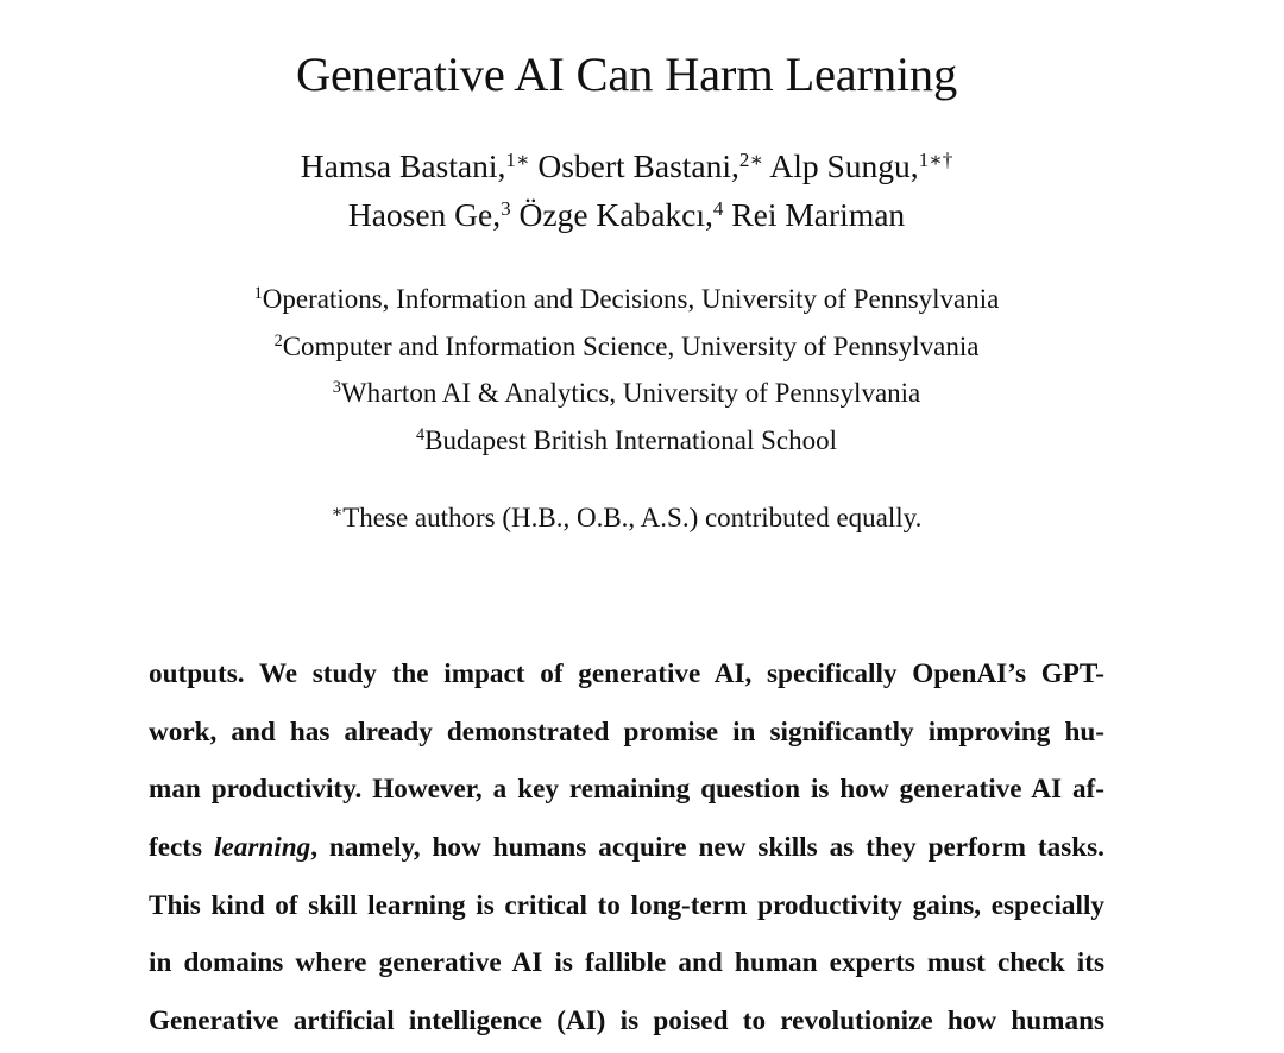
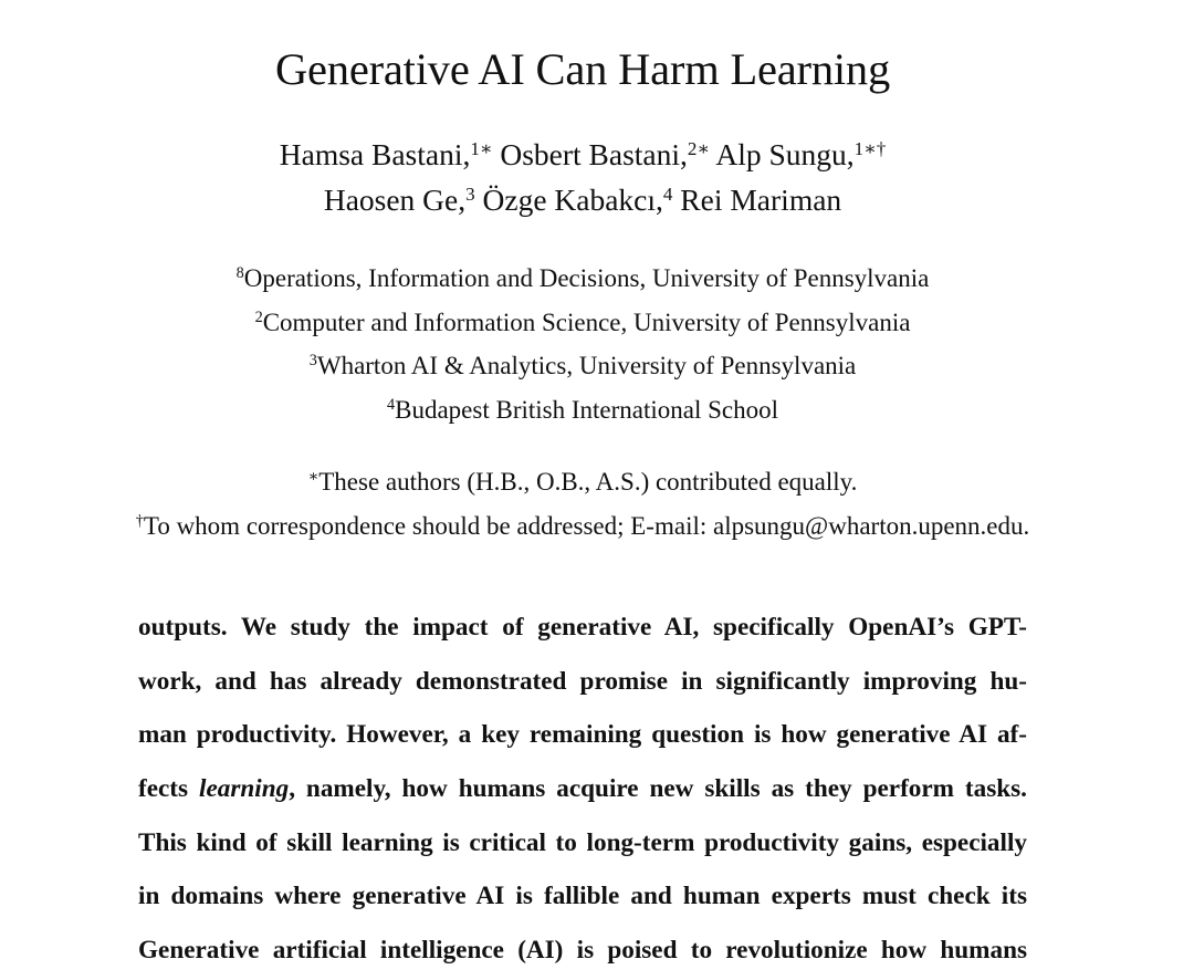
  Generative AI Can Harm Learning
  Hamsa Bastani,1∗ Osbert Bastani,2∗ Alp Sungu,1∗†
  Haosen Ge,3 Özge Kabakcı,4 Rei Mariman
- 1Operations, Information and Decisions, University of Pennsylvania
+ 8Operations, Information and Decisions, University of Pennsylvania
  2Computer and Information Science, University of Pennsylvania
  3Wharton AI & Analytics, University of Pennsylvania
  4Budapest British International School
  ∗These authors (H.B., O.B., A.S.) contributed equally.
+ †To whom correspondence should be addressed; E-mail: alpsungu@wharton.upenn.edu.
  outputs. We study the impact of generative AI, specifically OpenAI’s GPT-
  work, and has already demonstrated promise in significantly improving hu-
  man productivity. However, a key remaining question is how generative AI af-
  fects learning, namely, how humans acquire new skills as they perform tasks.
  This kind of skill learning is critical to long-term productivity gains, especially
  in domains where generative AI is fallible and human experts must check its
  Generative artificial intelligence (AI) is poised to revolutionize how humans
